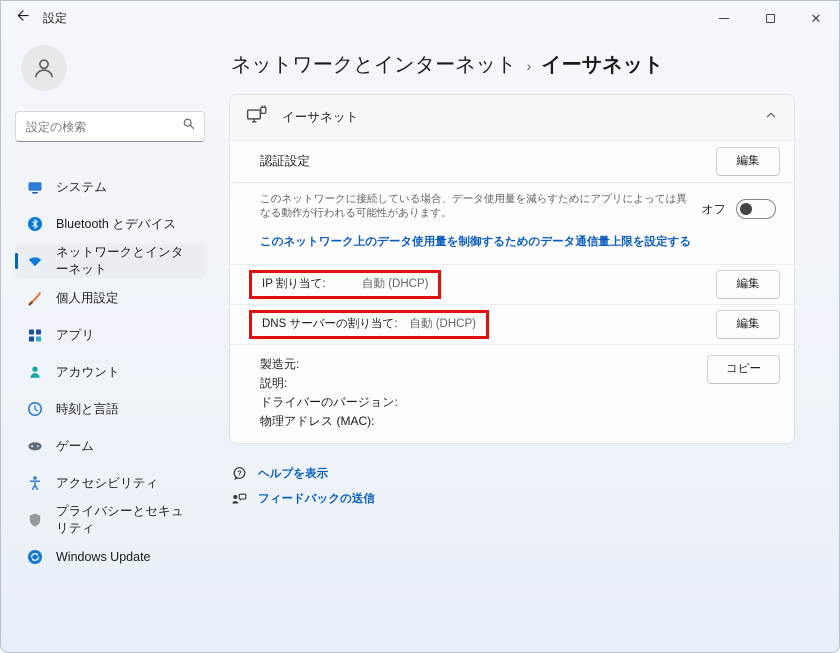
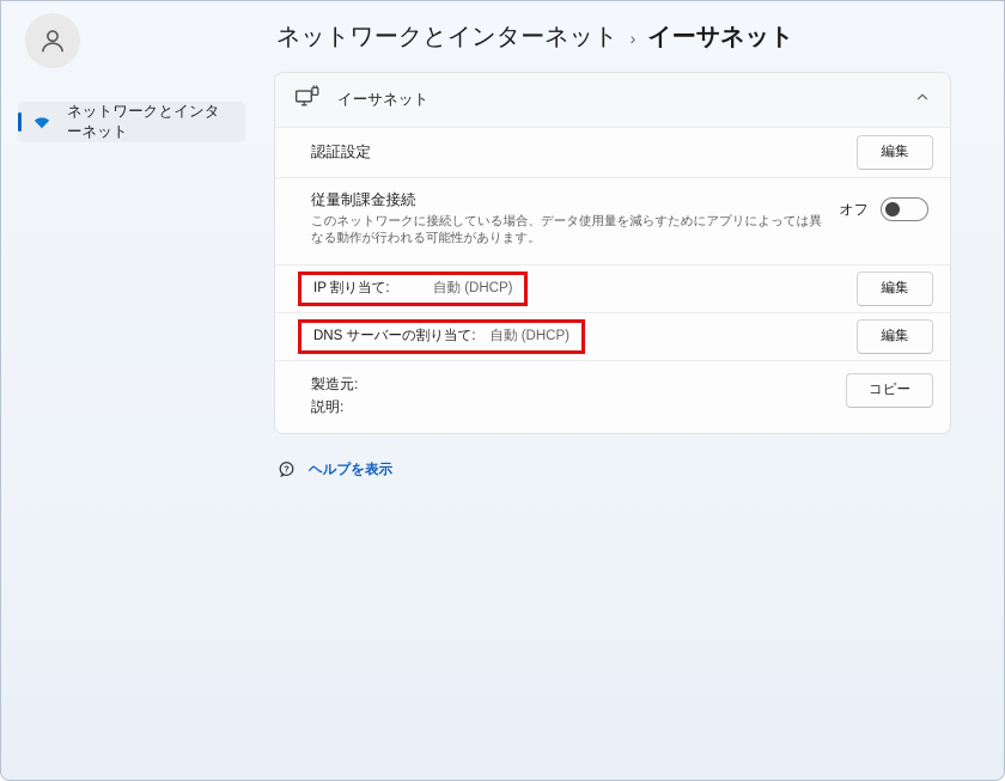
- 設定
- ✕
- 設定の検索
- システム
- Bluetooth とデバイス
  ネットワークとインターネット
- 個人用設定
- アプリ
- アカウント
- 時刻と言語
- ゲーム
- アクセシビリティ
- プライバシーとセキュリティ
- Windows Update
  ネットワークとインターネット
  ›
  イーサネット
  イーサネット
  認証設定
  編集
+ 従量制課金接続
  このネットワークに接続している場合、データ使用量を減らすためにアプリによっては異なる動作が行われる可能性があります。
  オフ
- このネットワーク上のデータ使用量を制御するためのデータ通信量上限を設定する
  IP 割り当て:
  自動 (DHCP)
  編集
  DNS サーバーの割り当て:
  自動 (DHCP)
  編集
  製造元:
  説明:
- ドライバーのバージョン:
- 物理アドレス (MAC):
  コピー
  ?
  ヘルプを表示
- フィードバックの送信
